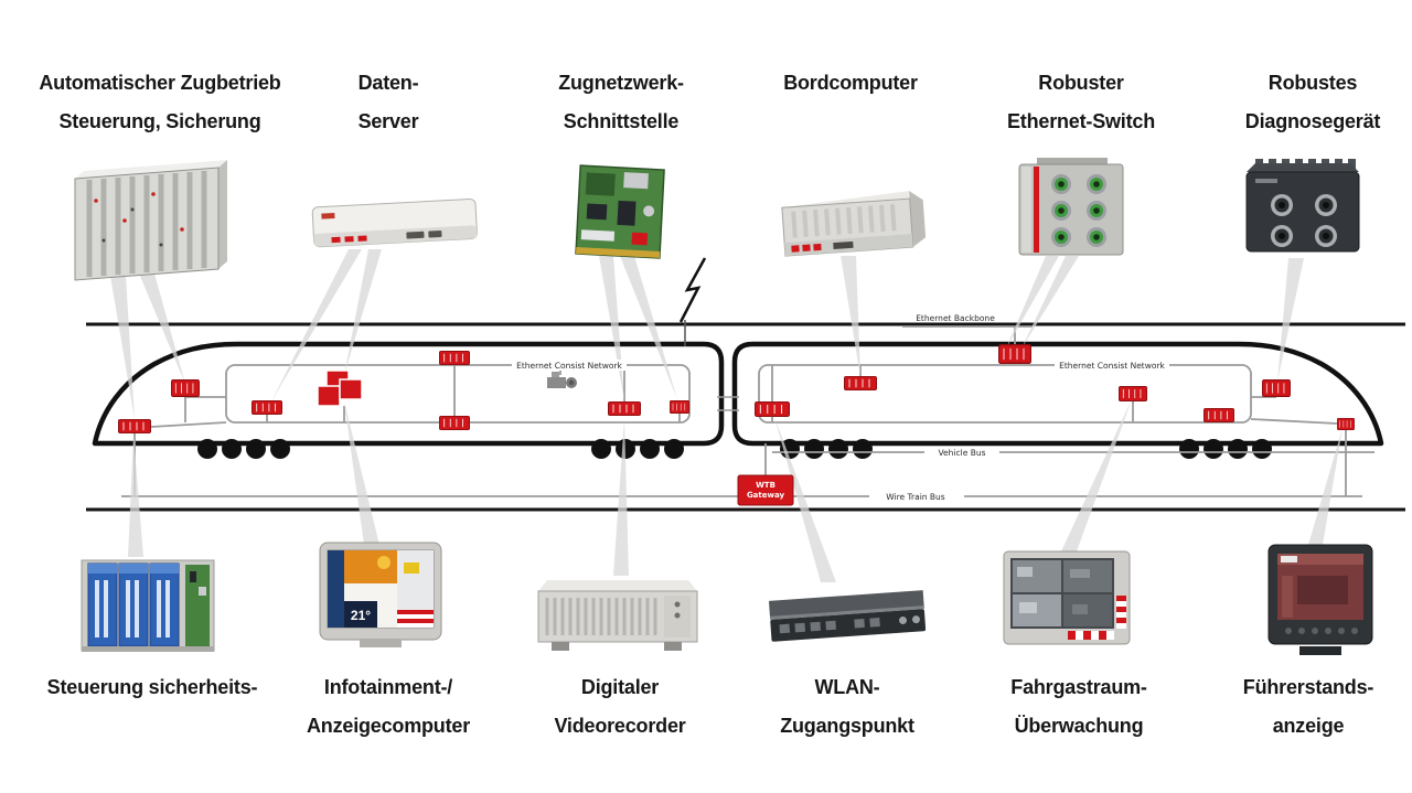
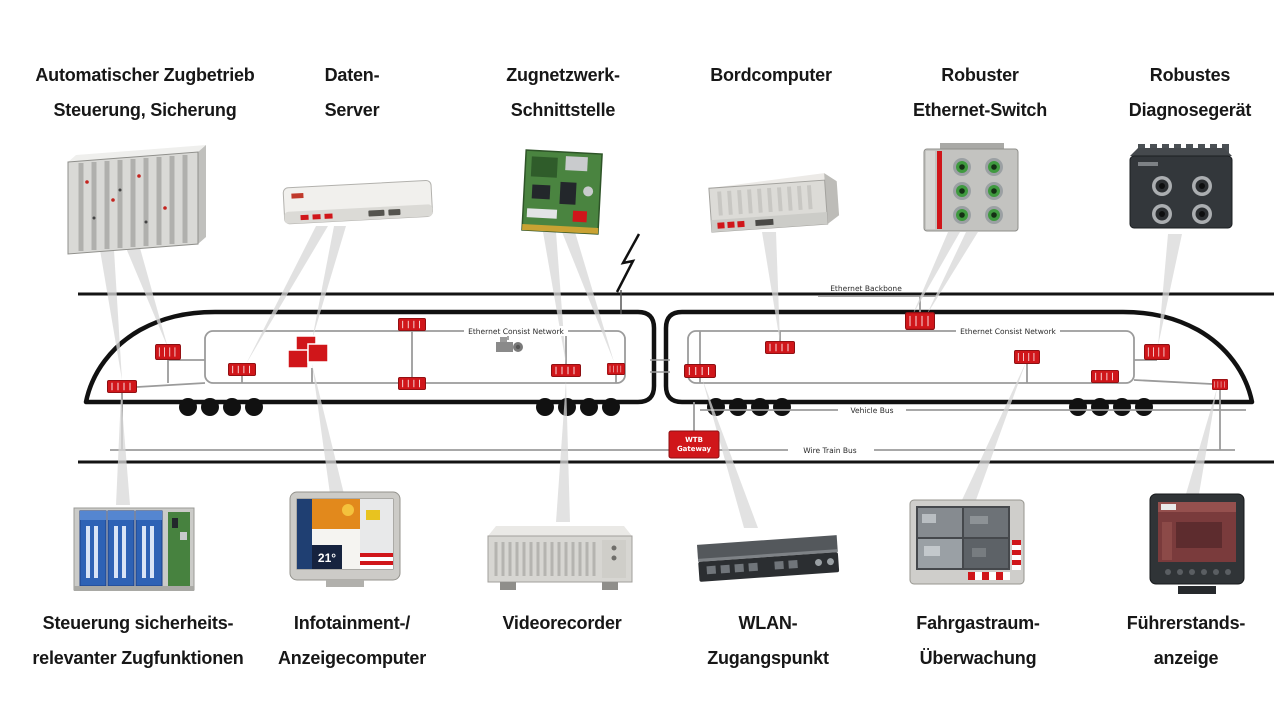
  WTB
  Gateway
  Ethernet Consist Network
  Ethernet Consist Network
  Ethernet Backbone
  Vehicle Bus
  Wire Train Bus
  Automatischer Zugbetrieb
  Steuerung, Sicherung
  Daten-
  Server
  Zugnetzwerk-
  Schnittstelle
  Bordcomputer
  Robuster
  Ethernet-Switch
  Robustes
  Diagnosegerät
  Steuerung sicherheits-
+ relevanter Zugfunktionen
  Infotainment-/
  Anzeigecomputer
- Digitaler
  Videorecorder
  WLAN-
  Zugangspunkt
  Fahrgastraum-
  Überwachung
  Führerstands-
  anzeige
  21°
